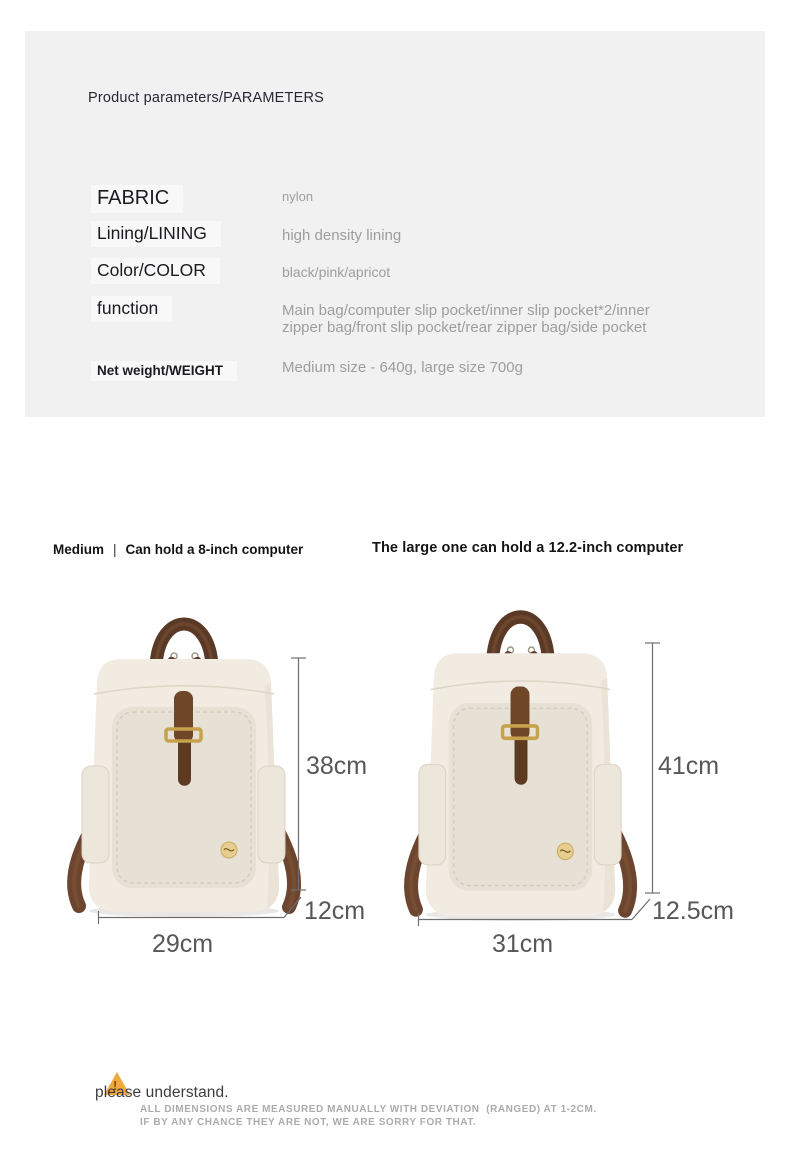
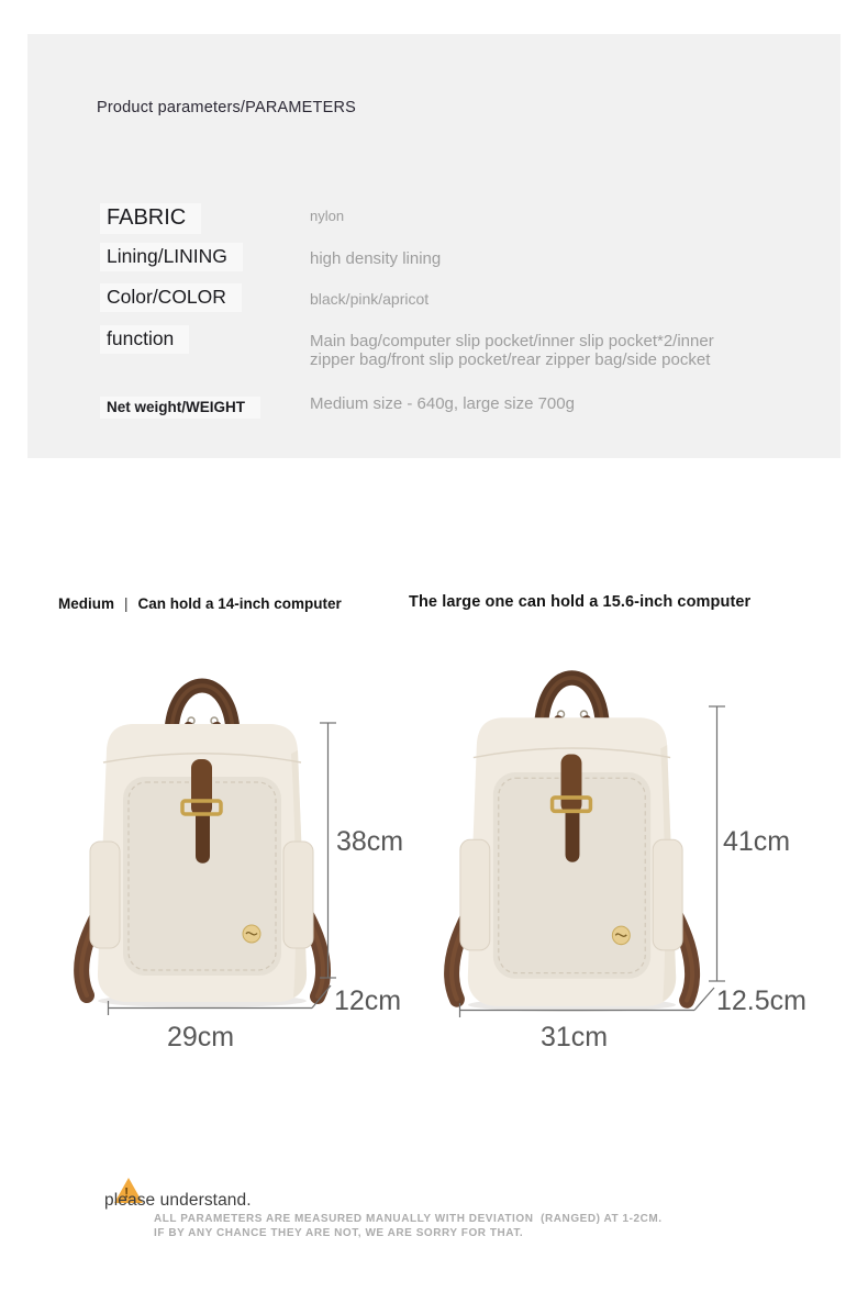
  Product parameters/PARAMETERS
  FABRIC
  nylon
  Lining/LINING
  high density lining
  Color/COLOR
  black/pink/apricot
  function
  Main bag/computer slip pocket/inner slip pocket*2/inner zipper bag/front slip pocket/rear zipper bag/side pocket
  Net weight/WEIGHT
  Medium size - 640g, large size 700g
  Medium
  |
- Can hold a 8-inch computer
+ Can hold a 14-inch computer
- The large one can hold a 12.2-inch computer
+ The large one can hold a 15.6-inch computer
  38cm
  12cm
  29cm
  41cm
  12.5cm
  31cm
  !
  please understand.
- ALL DIMENSIONS ARE MEASURED MANUALLY WITH DEVIATION (RANGED) AT 1-2CM.
+ ALL PARAMETERS ARE MEASURED MANUALLY WITH DEVIATION (RANGED) AT 1-2CM.
  IF BY ANY CHANCE THEY ARE NOT, WE ARE SORRY FOR THAT.
